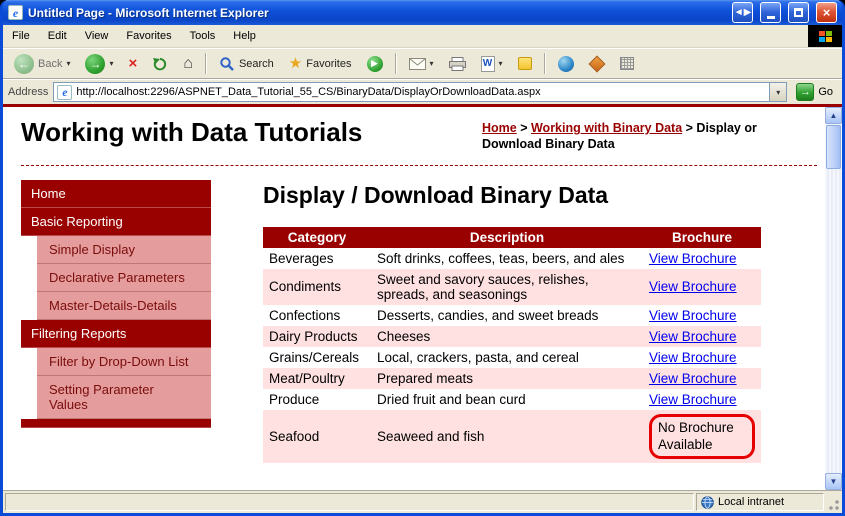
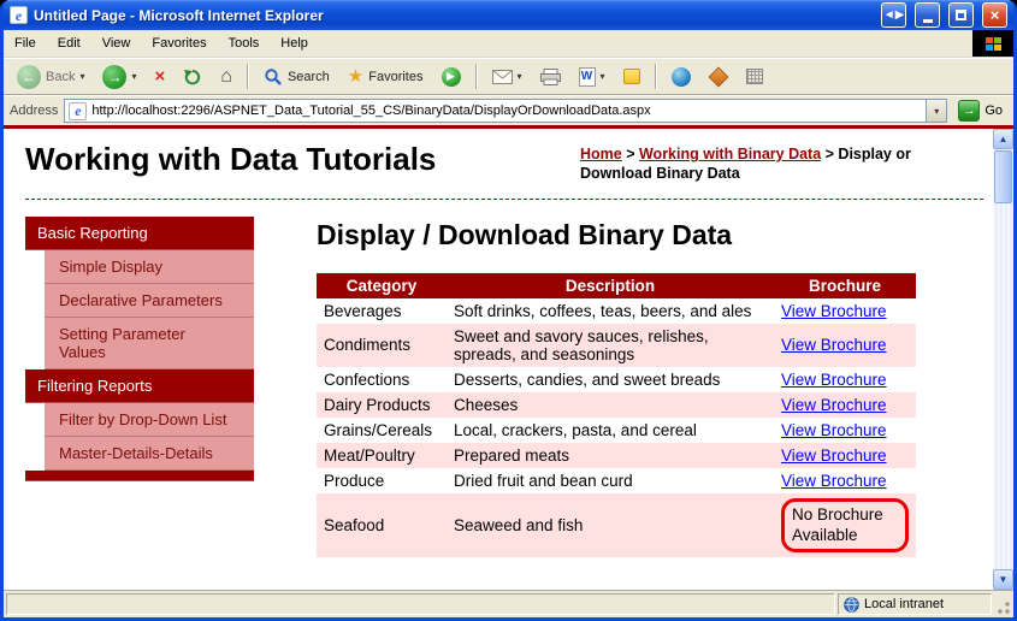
  e
  Untitled Page - Microsoft Internet Explorer
  ◄▶
  ×
  File
  Edit
  View
  Favorites
  Tools
  Help
  ←
  Back
  ▾
  →
  ▾
  ×
  ⌂
  Search
  ★
  Favorites
  ▶
  ▾
  W
  ▾
  Address
  e
  http://localhost:2296/ASPNET_Data_Tutorial_55_CS/BinaryData/DisplayOrDownloadData.aspx
  ▾
  →
  Go
  Working with Data Tutorials
  Home > Working with Binary Data > Display or Download Binary Data
- Home
  Basic Reporting
  Simple Display
  Declarative Parameters
- Master-Details-Details
+ Setting Parameter Values
  Filtering Reports
  Filter by Drop-Down List
- Setting Parameter Values
+ Master-Details-Details
  Display / Download Binary Data
  Category	Description	Brochure
  Beverages	Soft drinks, coffees, teas, beers, and ales	View Brochure
  Condiments	Sweet and savory sauces, relishes, spreads, and seasonings	View Brochure
  Confections	Desserts, candies, and sweet breads	View Brochure
  Dairy Products	Cheeses	View Brochure
  Grains/Cereals	Local, crackers, pasta, and cereal	View Brochure
  Meat/Poultry	Prepared meats	View Brochure
  Produce	Dried fruit and bean curd	View Brochure
  Seafood	Seaweed and fish	No Brochure Available
  ▲
  ▼
  Local intranet
